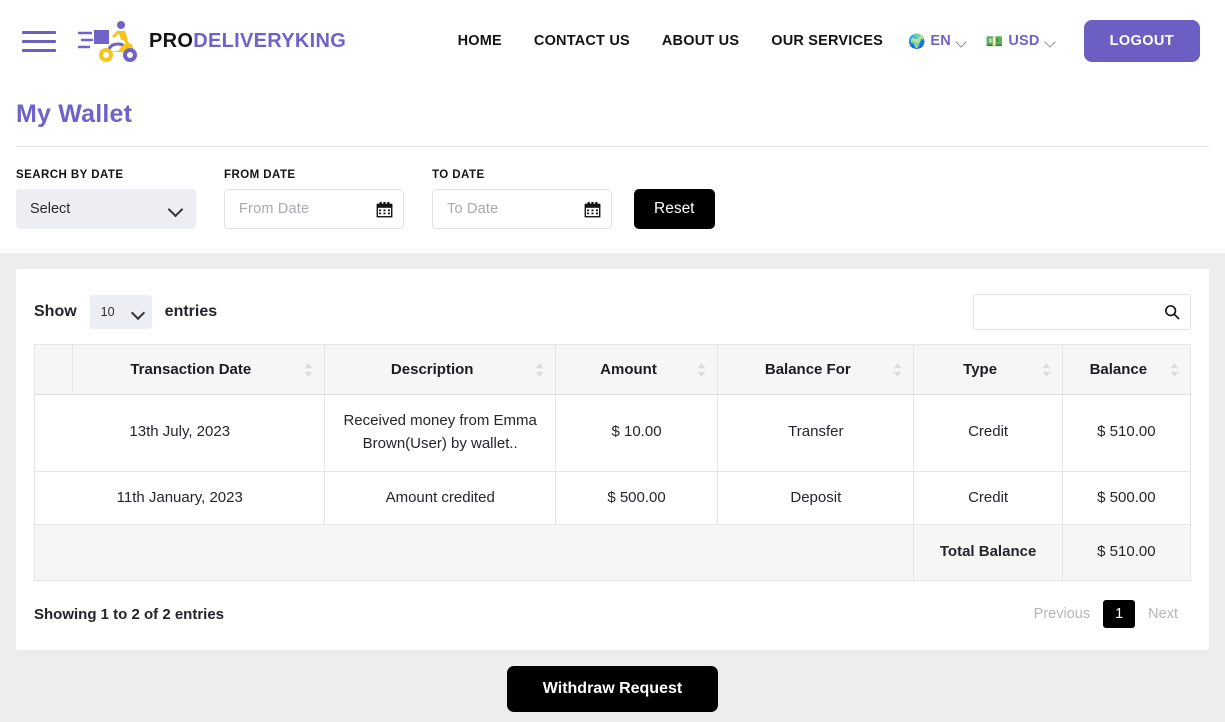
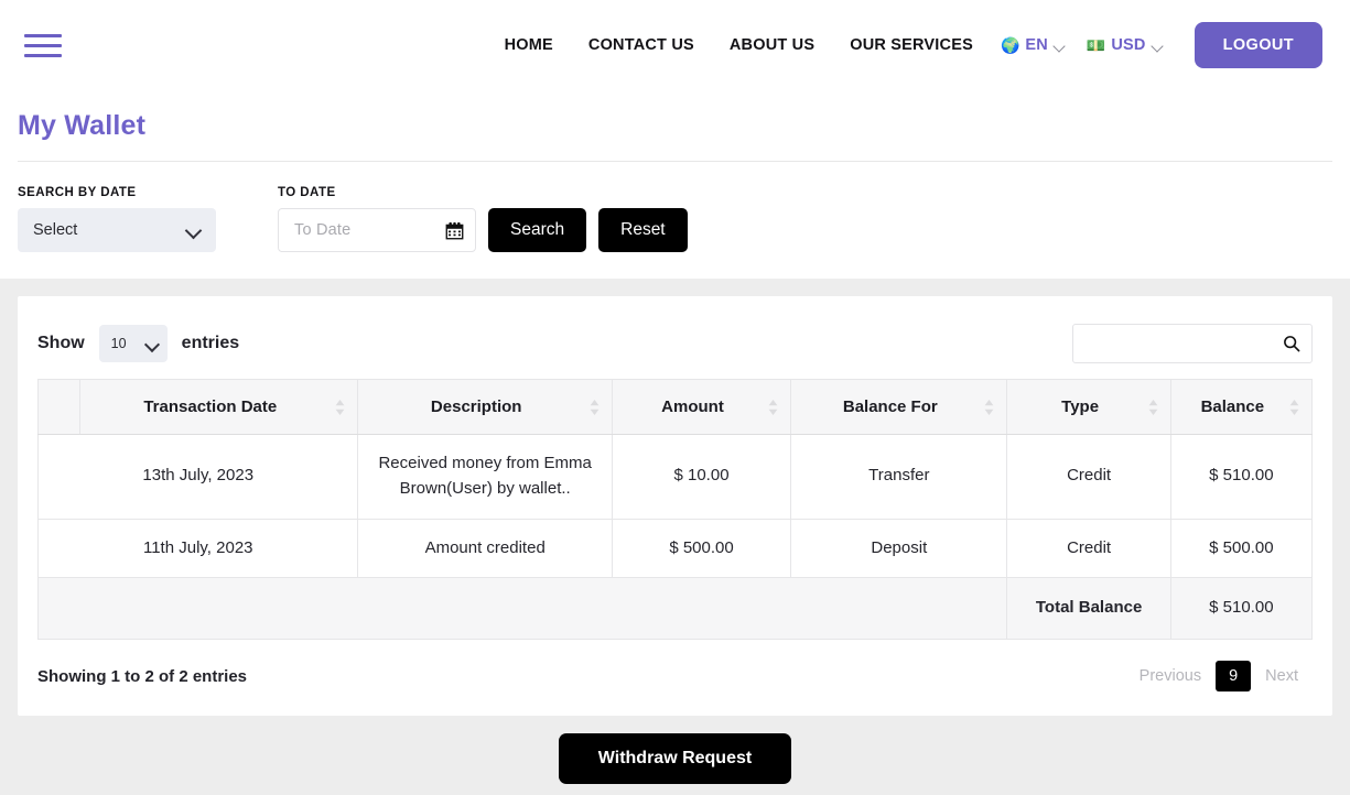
- PRODELIVERYKING
  HOME
  CONTACT US
  ABOUT US
  OUR SERVICES
  🌍
  EN
  💵
  USD
  LOGOUT
  My Wallet
  SEARCH BY DATE
  Select
- FROM DATE
- From Date
  TO DATE
  To Date
+ Search
  Reset
  Show
  10
  entries
  	Transaction Date	Description	Amount	Balance For	Type	Balance
  13th July, 2023	Received money from Emma Brown(User) by wallet..	$ 10.00	Transfer	Credit	$ 510.00
- 11th January, 2023	Amount credited	$ 500.00	Deposit	Credit	$ 500.00
+ 11th July, 2023	Amount credited	$ 500.00	Deposit	Credit	$ 500.00
  	Total Balance	$ 510.00
  Showing 1 to 2 of 2 entries
  Previous
- 1
+ 9
  Next
  Withdraw Request
